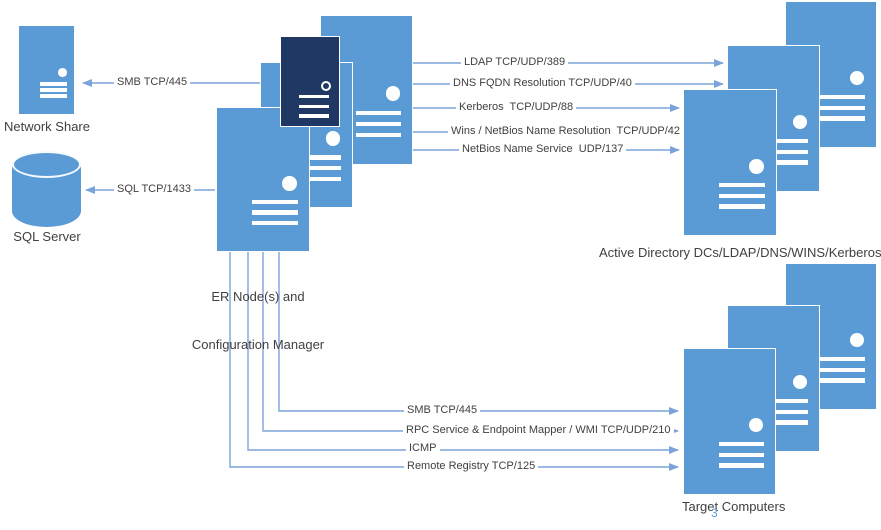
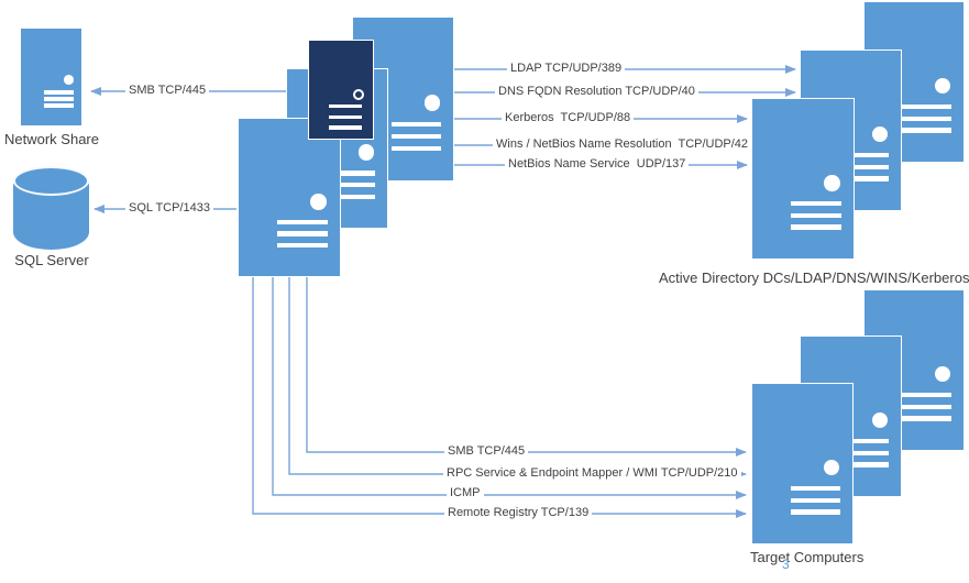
  Network Share
  SQL Server
- ER Node(s) and
- Configuration Manager
  Active Directory DCs/LDAP/DNS/WINS/Kerberos
  Target Computers
  3
  SMB TCP/445
  SQL TCP/1433
  LDAP TCP/UDP/389
  DNS FQDN Resolution TCP/UDP/40
  Kerberos TCP/UDP/88
  Wins / NetBios Name Resolution TCP/UDP/42
  NetBios Name Service UDP/137
  SMB TCP/445
  RPC Service & Endpoint Mapper / WMI TCP/UDP/210
  ICMP
- Remote Registry TCP/125
+ Remote Registry TCP/139
